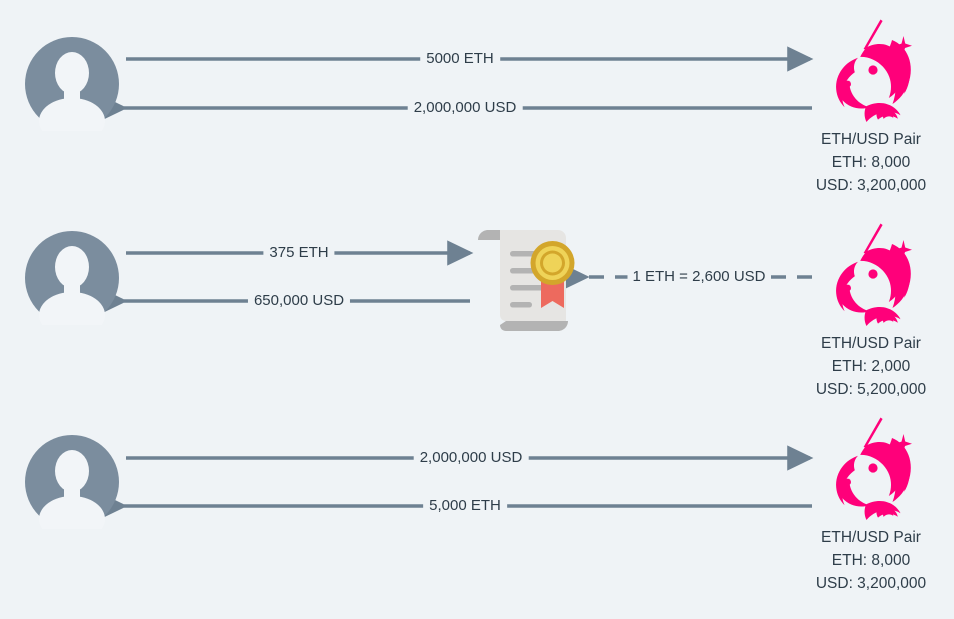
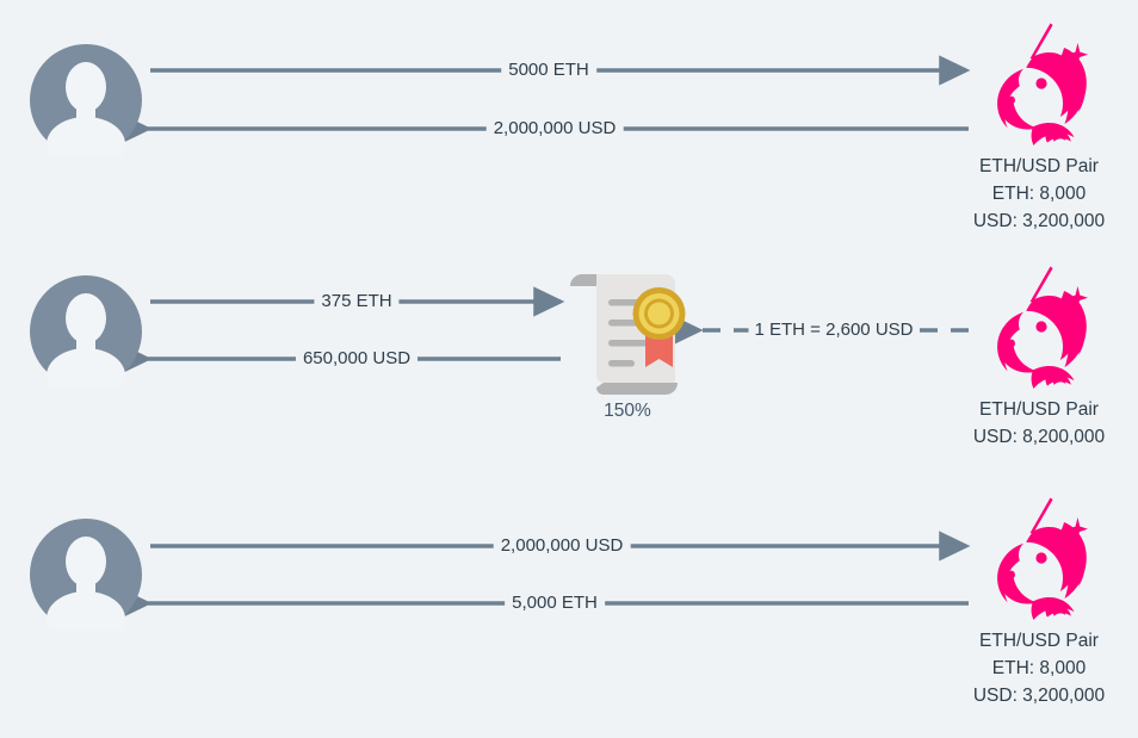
  5000 ETH
  2,000,000 USD
  ETH/USD Pair
  ETH: 8,000
  USD: 3,200,000
  375 ETH
  650,000 USD
+ 150%
  1 ETH = 2,600 USD
  ETH/USD Pair
- ETH: 2,000
- USD: 5,200,000
+ USD: 8,200,000
  2,000,000 USD
  5,000 ETH
  ETH/USD Pair
  ETH: 8,000
  USD: 3,200,000
